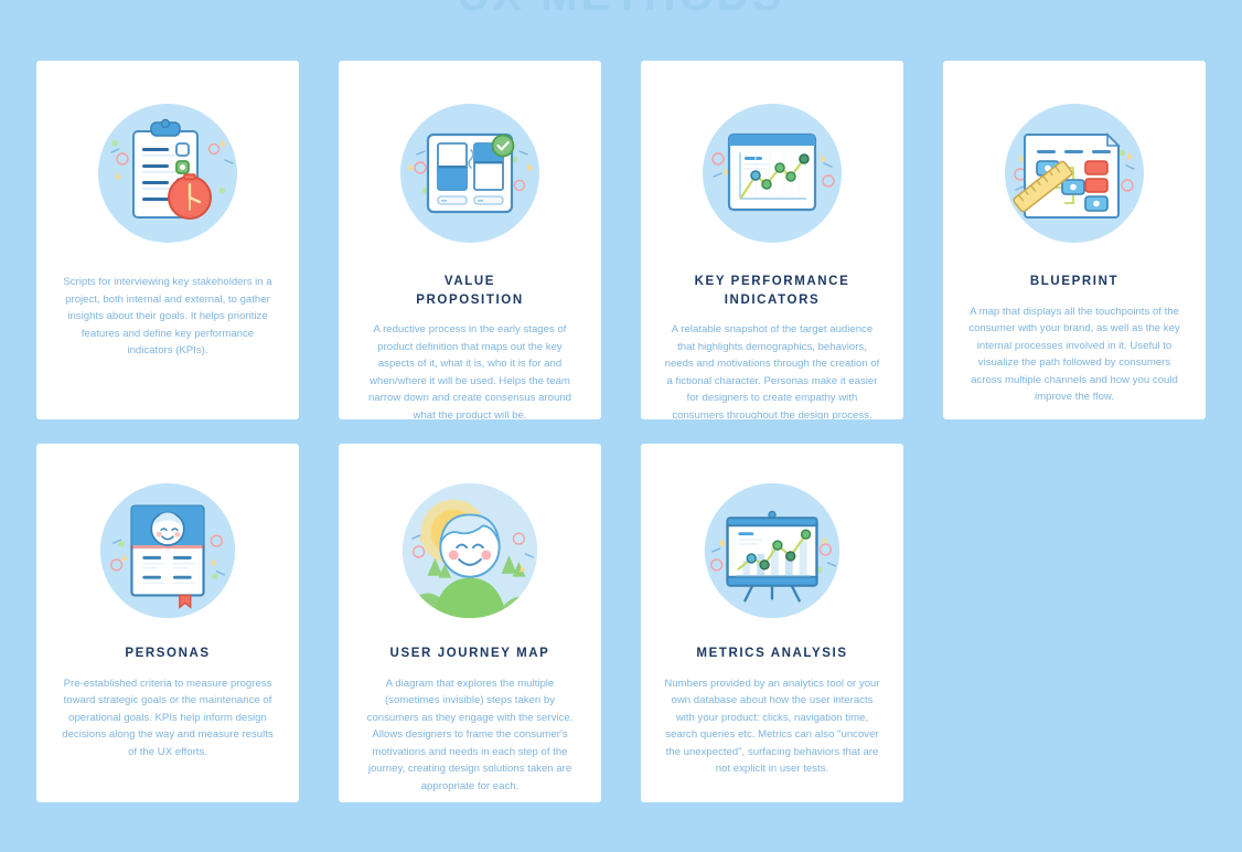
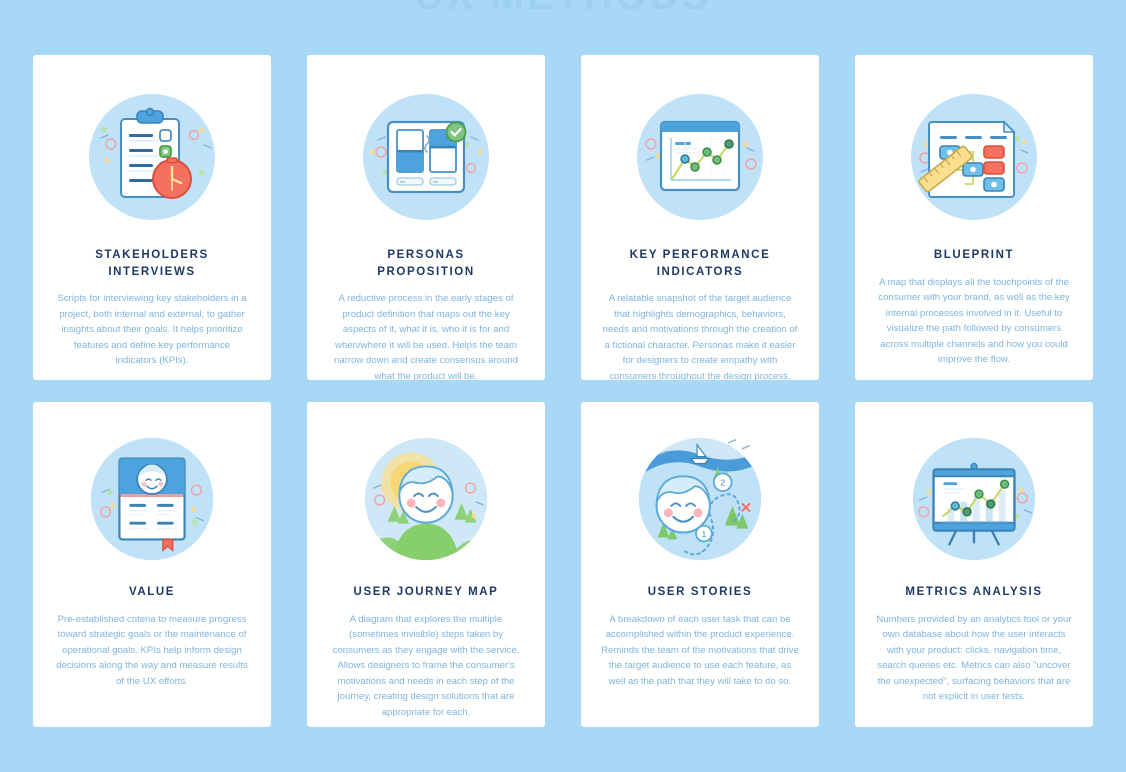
+ STAKEHOLDERS
+ INTERVIEWS
  Scripts for interviewing key stakeholders in a project, both internal and external, to gather insights about their goals. It helps prioritize features and define key performance indicators (KPIs).
- VALUE
+ PERSONAS
  PROPOSITION
  A reductive process in the early stages of product definition that maps out the key aspects of it, what it is, who it is for and when/where it will be used. Helps the team narrow down and create consensus around what the product will be.
  KEY PERFORMANCE
  INDICATORS
  A relatable snapshot of the target audience that highlights demographics, behaviors, needs and motivations through the creation of a fictional character. Personas make it easier for designers to create empathy with consumers throughout the design process.
  BLUEPRINT
  A map that displays all the touchpoints of the consumer with your brand, as well as the key internal processes involved in it. Useful to visualize the path followed by consumers across multiple channels and how you could improve the flow.
- PERSONAS
+ VALUE
  Pre-established criteria to measure progress toward strategic goals or the maintenance of operational goals. KPIs help inform design decisions along the way and measure results of the UX efforts.
  USER JOURNEY MAP
- A diagram that explores the multiple (sometimes invisible) steps taken by consumers as they engage with the service. Allows designers to frame the consumer's motivations and needs in each step of the journey, creating design solutions taken are appropriate for each.
+ A diagram that explores the multiple (sometimes invisible) steps taken by consumers as they engage with the service. Allows designers to frame the consumer's motivations and needs in each step of the journey, creating design solutions that are appropriate for each.
+ 1
+ 2
+ USER STORIES
+ A breakdown of each user task that can be accomplished within the product experience. Reminds the team of the motivations that drive the target audience to use each feature, as well as the path that they will take to do so.
  METRICS ANALYSIS
  Numbers provided by an analytics tool or your own database about how the user interacts with your product: clicks, navigation time, search queries etc. Metrics can also "uncover the unexpected", surfacing behaviors that are not explicit in user tests.
